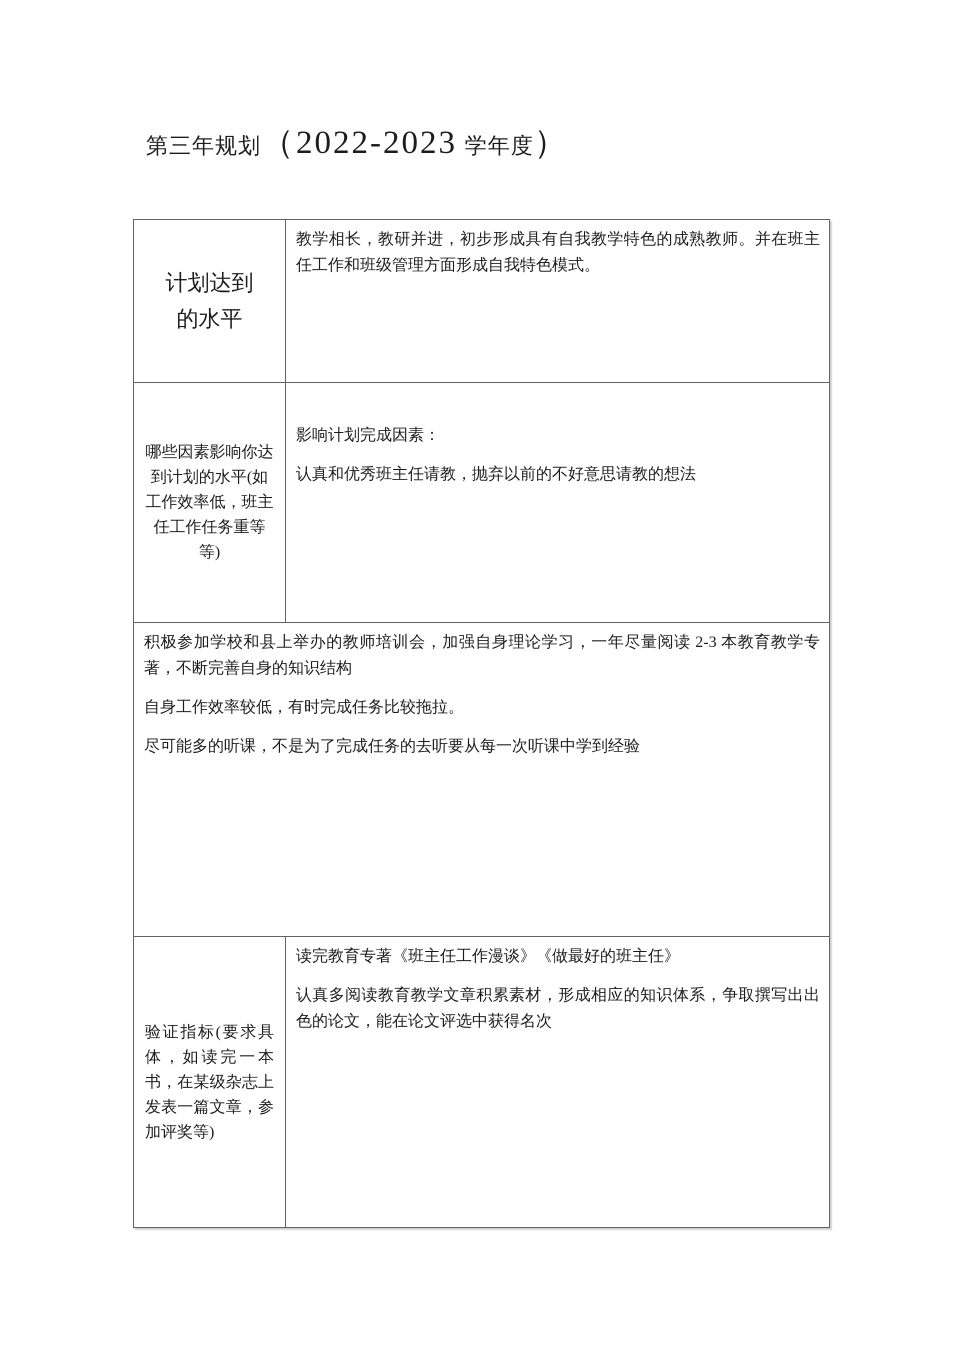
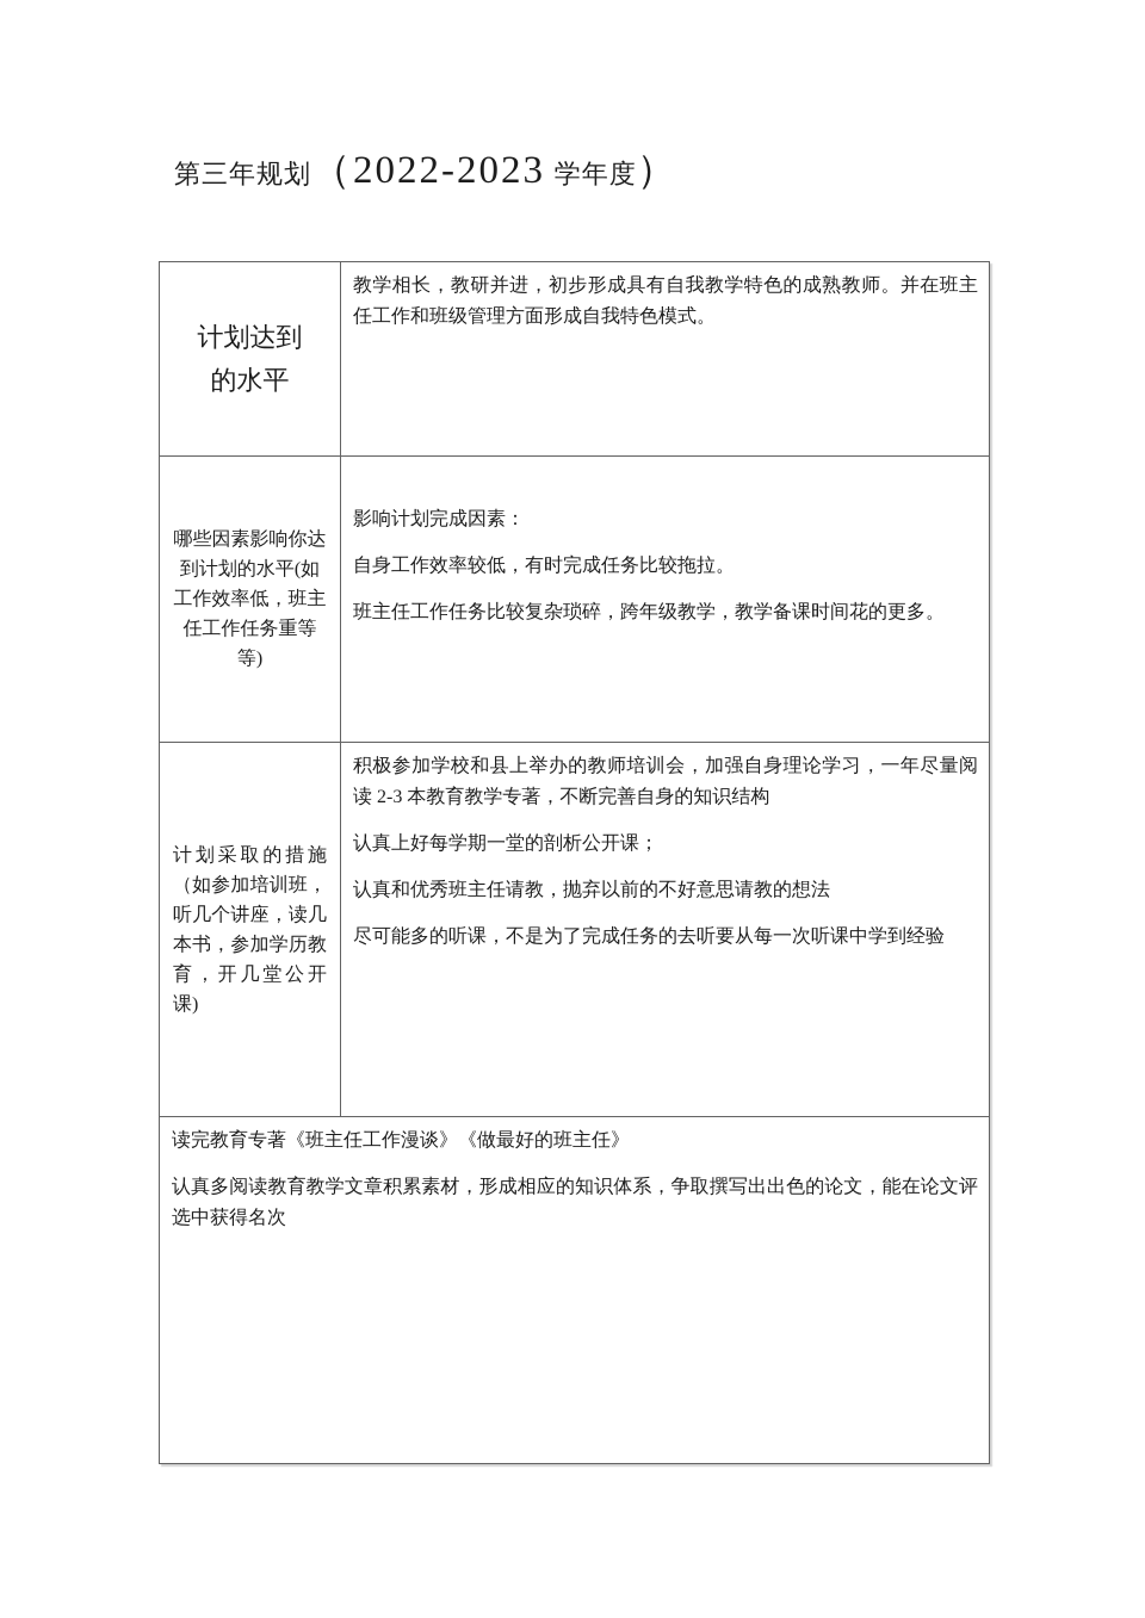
  第三年规划（2022-2023 学年度）
  计划达到
  的水平
  教学相长，教研并进，初步形成具有自我教学特色的成熟教师。并在班主任工作和班级管理方面形成自我特色模式。
  哪些因素影响你达到计划的水平(如工作效率低，班主任工作任务重等等)
  影响计划完成因素：
- 认真和优秀班主任请教，抛弃以前的不好意思请教的想法
+ 自身工作效率较低，有时完成任务比较拖拉。
+ 班主任工作任务比较复杂琐碎，跨年级教学，教学备课时间花的更多。
+ 计划采取的措施（如参加培训班，听几个讲座，读几本书，参加学历教育，开几堂公开课)
  积极参加学校和县上举办的教师培训会，加强自身理论学习，一年尽量阅读 2-3 本教育教学专著，不断完善自身的知识结构
+ 认真上好每学期一堂的剖析公开课；
- 自身工作效率较低，有时完成任务比较拖拉。
+ 认真和优秀班主任请教，抛弃以前的不好意思请教的想法
  尽可能多的听课，不是为了完成任务的去听要从每一次听课中学到经验
- 验证指标(要求具体，如读完一本书，在某级杂志上发表一篇文章，参加评奖等)
  读完教育专著《班主任工作漫谈》《做最好的班主任》
  认真多阅读教育教学文章积累素材，形成相应的知识体系，争取撰写出出色的论文，能在论文评选中获得名次
